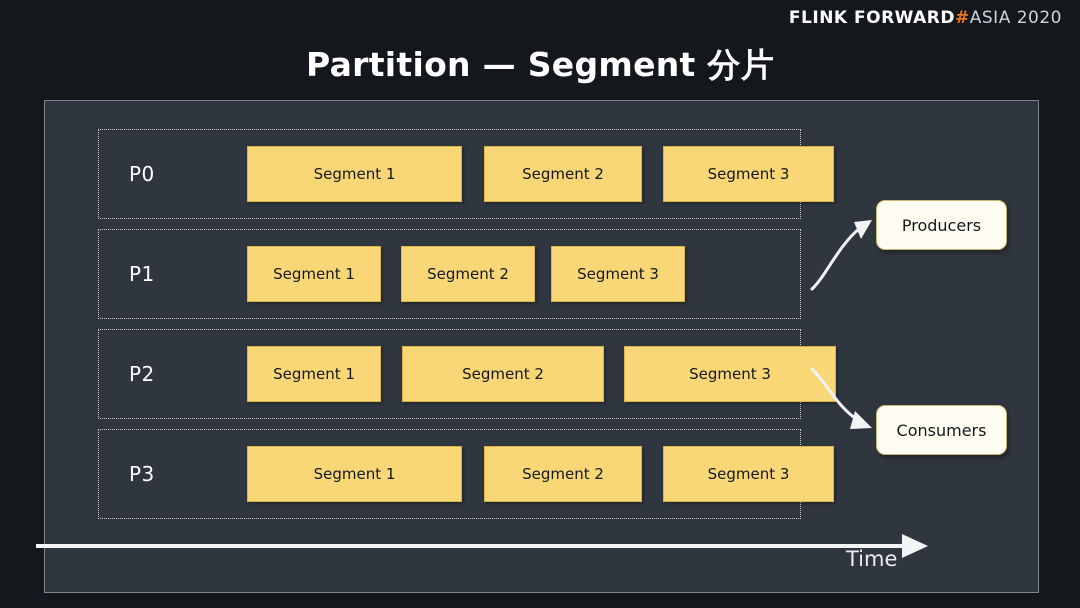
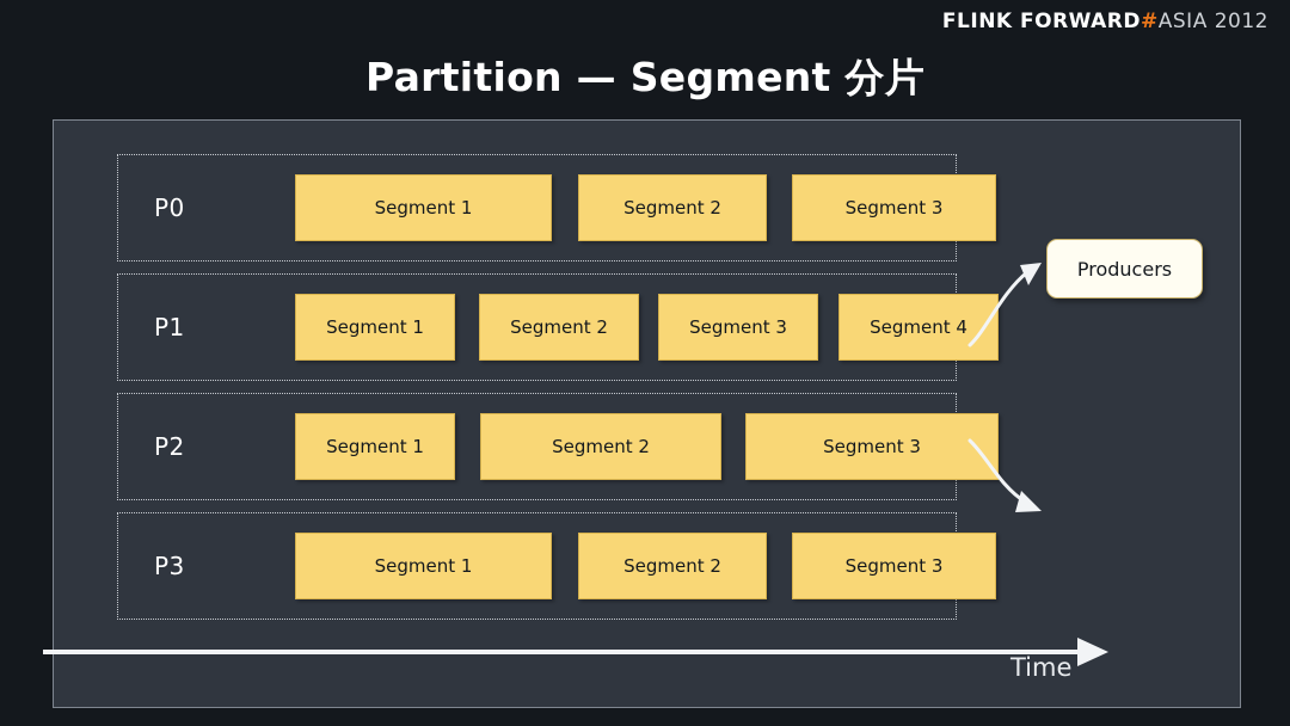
- FLINK FORWARD#ASIA 2020
+ FLINK FORWARD#ASIA 2012
  Partition — Segment 分片
  P0
  Segment 1
  Segment 2
  Segment 3
  P1
  Segment 1
  Segment 2
  Segment 3
+ Segment 4
  P2
  Segment 1
  Segment 2
  Segment 3
  P3
  Segment 1
  Segment 2
  Segment 3
  Producers
- Consumers
  Time
